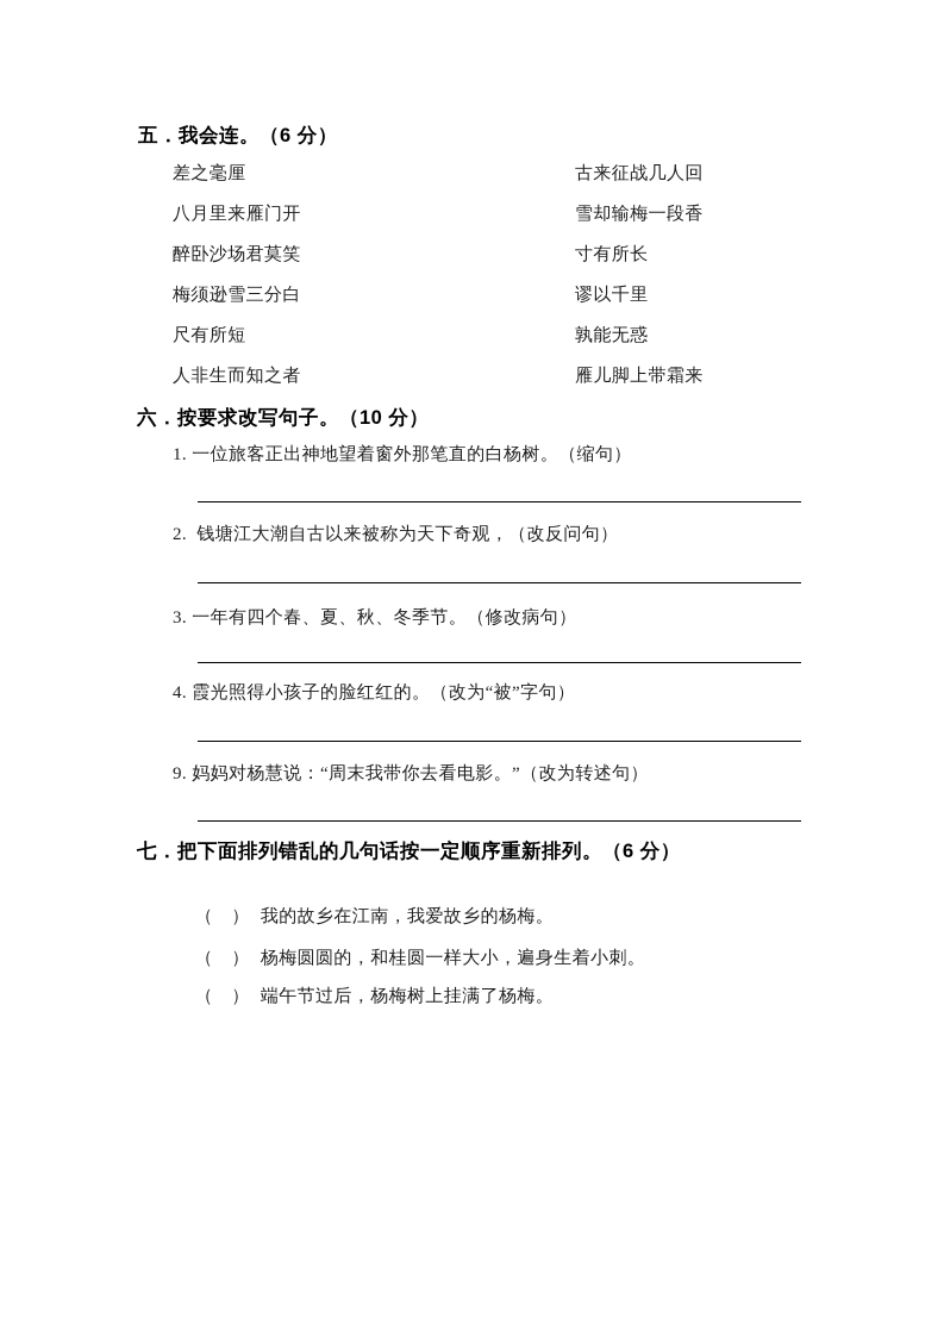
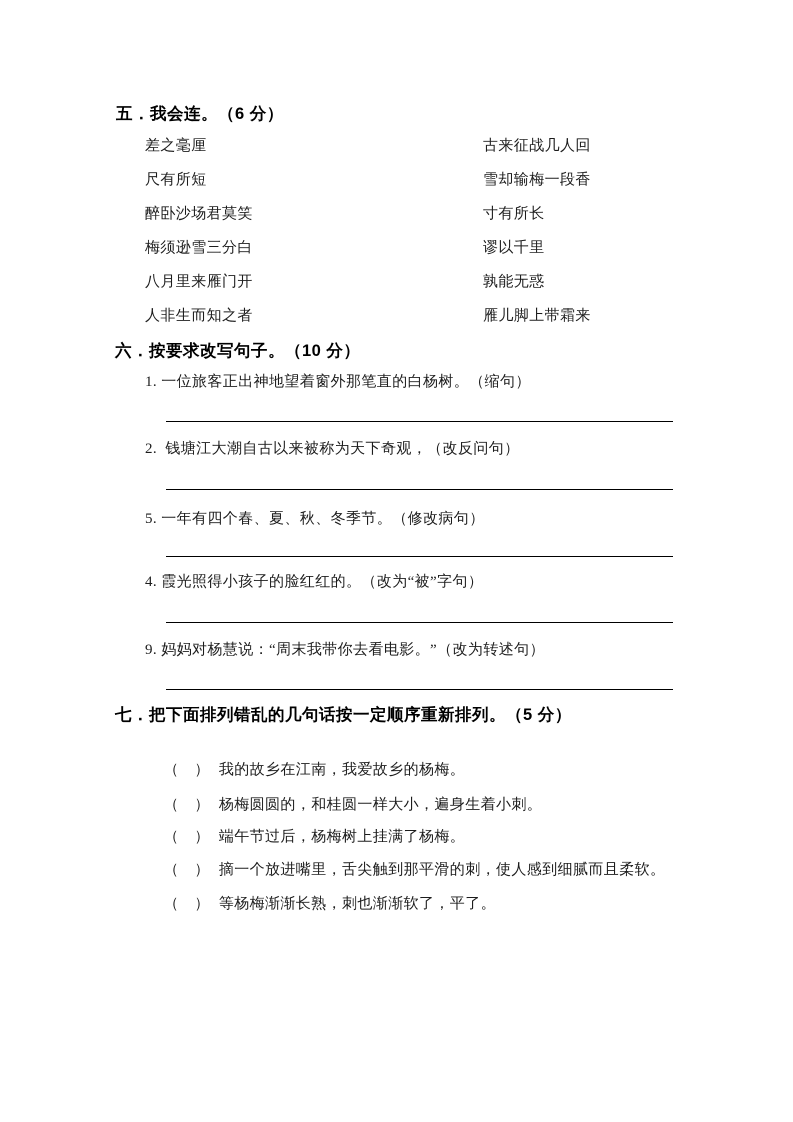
  五．我会连。（6 分）
  差之毫厘
- 八月里来雁门开
+ 尺有所短
  醉卧沙场君莫笑
  梅须逊雪三分白
- 尺有所短
+ 八月里来雁门开
  人非生而知之者
  古来征战几人回
  雪却输梅一段香
  寸有所长
  谬以千里
  孰能无惑
  雁儿脚上带霜来
  六．按要求改写句子。（10 分）
  1. 一位旅客正出神地望着窗外那笔直的白杨树。（缩句）
  2. 钱塘江大潮自古以来被称为天下奇观，（改反问句）
- 3. 一年有四个春、夏、秋、冬季节。（修改病句）
+ 5. 一年有四个春、夏、秋、冬季节。（修改病句）
  4. 霞光照得小孩子的脸红红的。（改为“被”字句）
  9. 妈妈对杨慧说：“周末我带你去看电影。”（改为转述句）
- 七．把下面排列错乱的几句话按一定顺序重新排列。（6 分）
+ 七．把下面排列错乱的几句话按一定顺序重新排列。（5 分）
  （ ） 我的故乡在江南，我爱故乡的杨梅。
  （ ） 杨梅圆圆的，和桂圆一样大小，遍身生着小刺。
  （ ） 端午节过后，杨梅树上挂满了杨梅。
+ （ ） 摘一个放进嘴里，舌尖触到那平滑的刺，使人感到细腻而且柔软。
+ （ ） 等杨梅渐渐长熟，刺也渐渐软了，平了。
